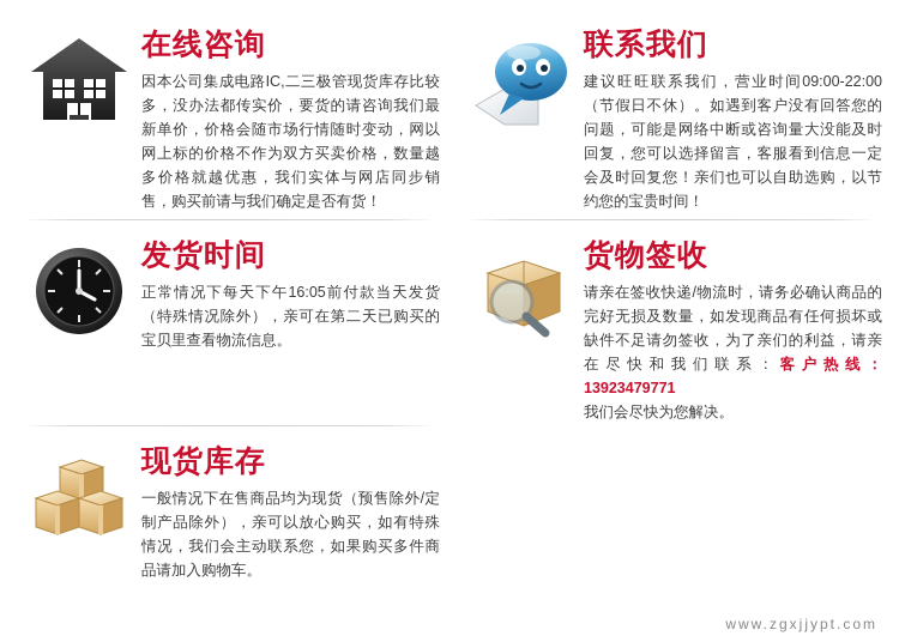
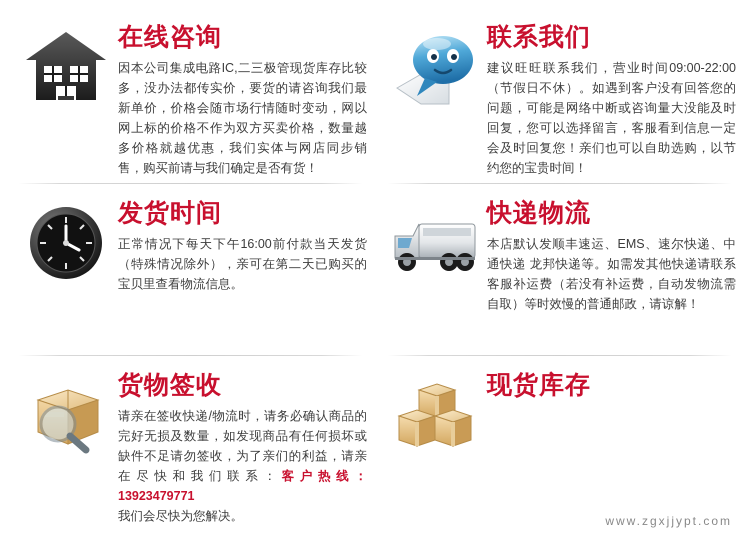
  在线咨询
  因本公司集成电路IC,二三极管现货库存比较多，没办法都传实价，要货的请咨询我们最新单价，价格会随市场行情随时变动，网以网上标的价格不作为双方买卖价格，数量越多价格就越优惠，我们实体与网店同步销售，购买前请与我们确定是否有货！
  联系我们
  建议旺旺联系我们，营业时间09:00-22:00（节假日不休）。如遇到客户没有回答您的问题，可能是网络中断或咨询量大没能及时回复，您可以选择留言，客服看到信息一定会及时回复您！亲们也可以自助选购，以节约您的宝贵时间！
  发货时间
- 正常情况下每天下午16:05前付款当天发货（特殊情况除外），亲可在第二天已购买的宝贝里查看物流信息。
+ 正常情况下每天下午16:00前付款当天发货（特殊情况除外），亲可在第二天已购买的宝贝里查看物流信息。
+ 快递物流
+ 本店默认发顺丰速运、EMS、速尔快递、中通快递 龙邦快递等。如需发其他快递请联系客服补运费（若没有补运费，自动发物流需自取）等时效慢的普通邮政，请谅解！
  货物签收
  请亲在签收快递/物流时，请务必确认商品的完好无损及数量，如发现商品有任何损坏或缺件不足请勿签收，为了亲们的利益，请亲在尽快和我们联系：客户热线：13923479771
  我们会尽快为您解决。
  现货库存
- 一般情况下在售商品均为现货（预售除外/定制产品除外），亲可以放心购买，如有特殊情况，我们会主动联系您，如果购买多件商品请加入购物车。
  www.zgxjjypt.com
